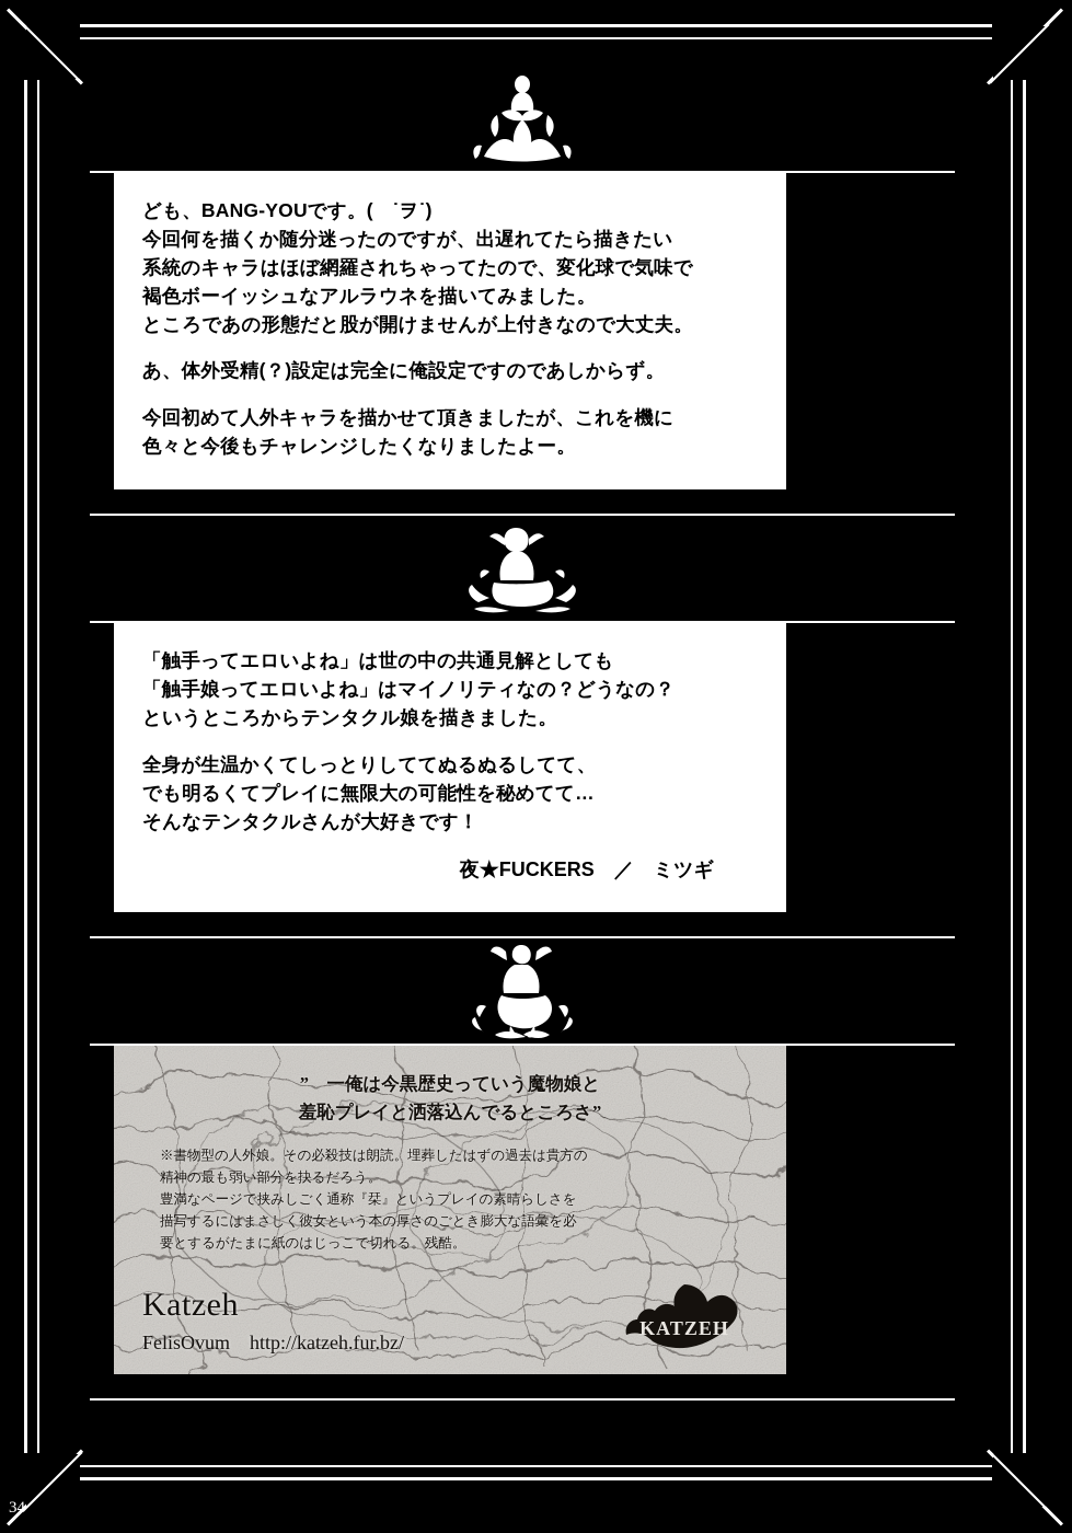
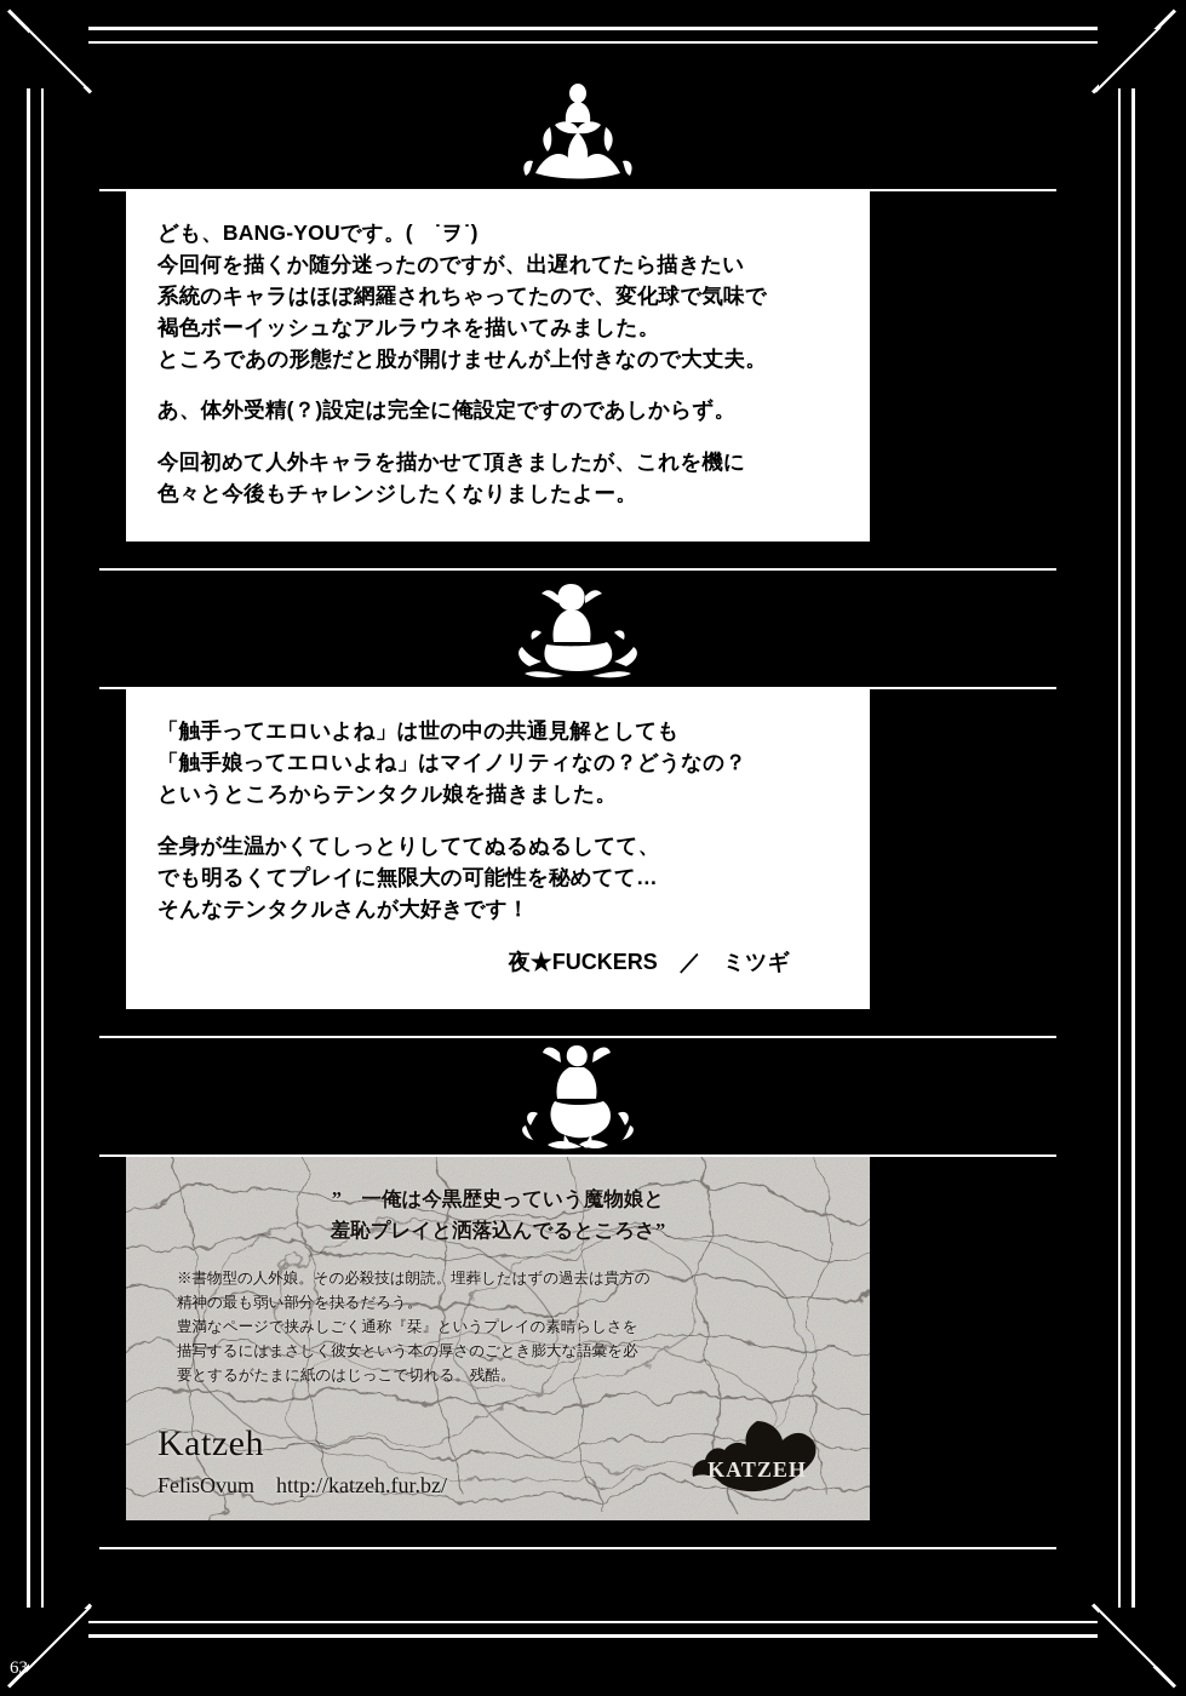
  ども、BANG-YOUです。( ˙ヲ˙)
  今回何を描くか随分迷ったのですが、出遅れてたら描きたい
  系統のキャラはほぼ網羅されちゃってたので、変化球で気味で
  褐色ボーイッシュなアルラウネを描いてみました。
  ところであの形態だと股が開けませんが上付きなので大丈夫。
  あ、体外受精(？)設定は完全に俺設定ですのであしからず。
  今回初めて人外キャラを描かせて頂きましたが、これを機に
  色々と今後もチャレンジしたくなりましたよー。
  「触手ってエロいよね」は世の中の共通見解としても
  「触手娘ってエロいよね」はマイノリティなの？どうなの？
  というところからテンタクル娘を描きました。
  全身が生温かくてしっとりしててぬるぬるしてて、
  でも明るくてプレイに無限大の可能性を秘めてて…
  そんなテンタクルさんが大好きです！
  夜★FUCKERS ／ ミツギ
  ” 一俺は今黒歴史っていう魔物娘と
  羞恥プレイと洒落込んでるところさ”
  ※書物型の人外娘。その必殺技は朗読。埋葬したはずの過去は貴方の
  精神の最も弱い部分を抉るだろう。
  豊満なページで挟みしごく通称『栞』というプレイの素晴らしさを
  描写するにはまさしく彼女という本の厚さのごとき膨大な語彙を必
  要とするがたまに紙のはじっこで切れる。残酷。
  Katzeh
  FelisOvum http://katzeh.fur.bz/
  KATZEH
- 34
+ 63
